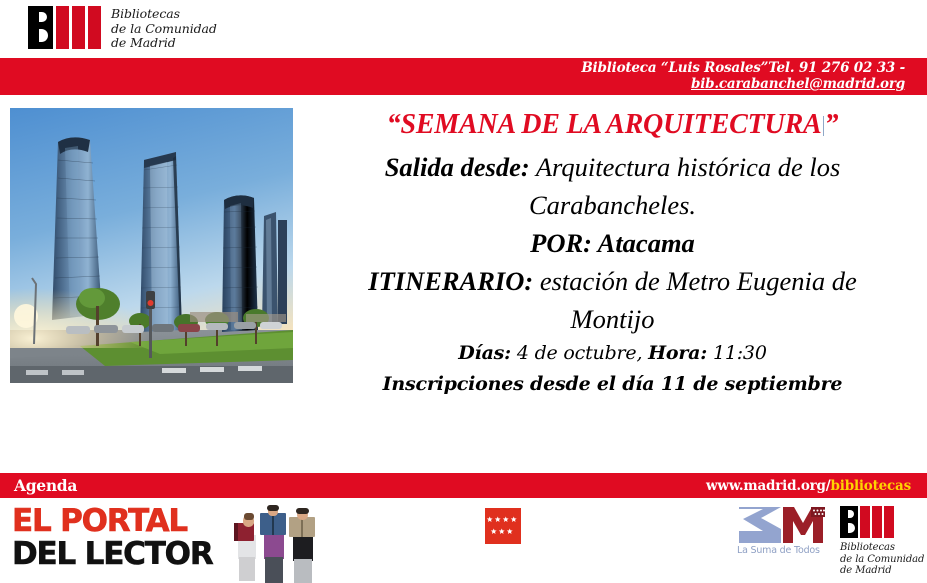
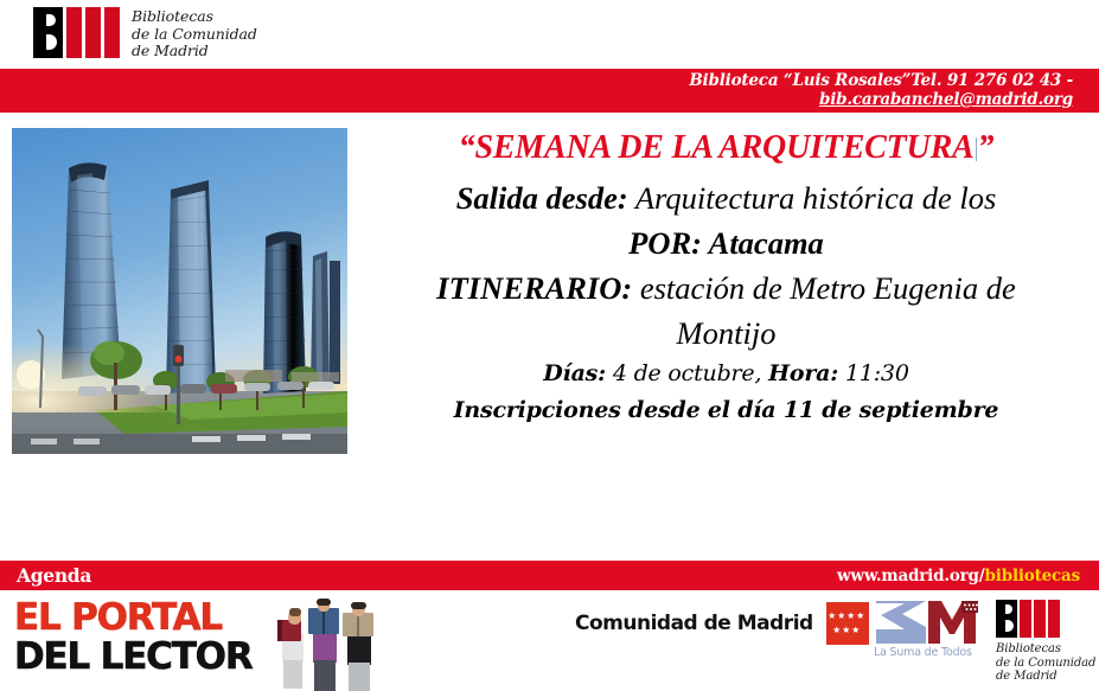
  Bibliotecas
  de la Comunidad
  de Madrid
- Biblioteca “Luis Rosales”Tel. 91 276 02 33 -
+ Biblioteca “Luis Rosales”Tel. 91 276 02 43 -
  bib.carabanchel@madrid.org
  “SEMANA DE LA ARQUITECTURA”
  Salida desde: Arquitectura histórica de los
- Carabancheles.
  POR: Atacama
  ITINERARIO: estación de Metro Eugenia de
  Montijo
  Días: 4 de octubre, Hora: 11:30
  Inscripciones desde el día 11 de septiembre
  Agenda
  www.madrid.org/bibliotecas
  EL PORTAL
  DEL LECTOR
+ Comunidad de Madrid
  La Suma de Todos
  Bibliotecas
  de la Comunidad
  de Madrid
